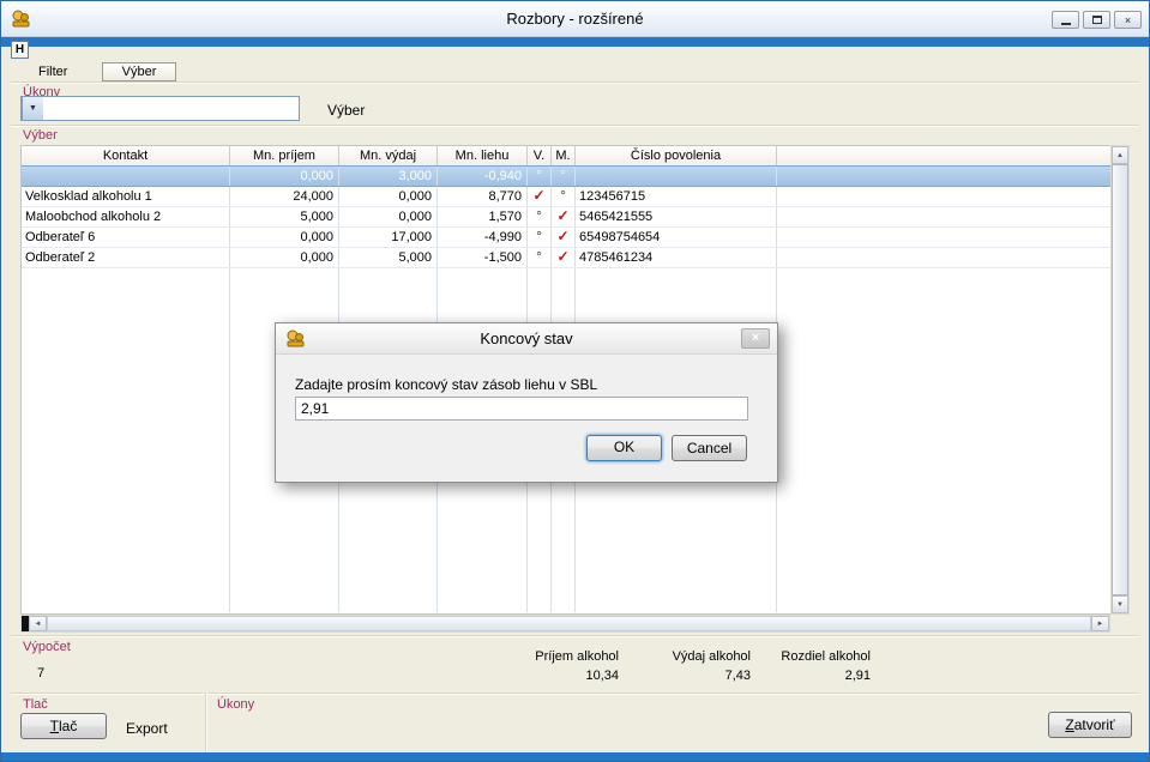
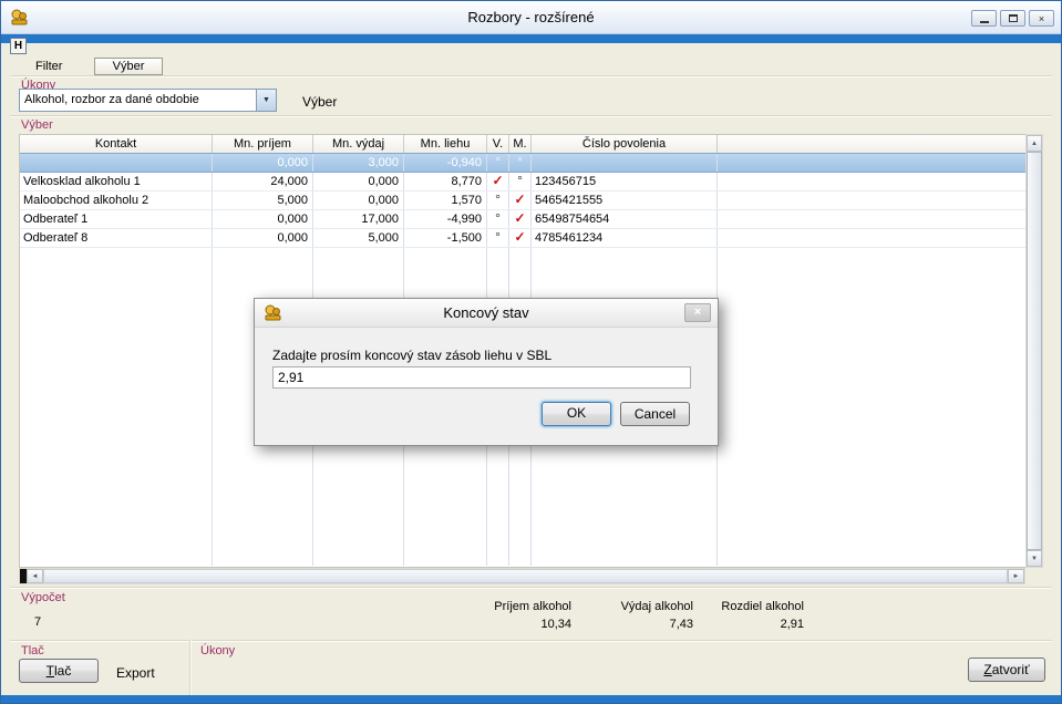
  Rozbory - rozšírené
  ×
  H
  Filter
  Výber
  Úkony
+ Alkohol, rozbor za dané obdobie
  Výber
  Výber
  Kontakt
  Mn. príjem
  Mn. výdaj
  Mn. liehu
  V.
  M.
  Číslo povolenia
  0,000
  3,000
  -0,940
  °
  °
  Velkosklad alkoholu 1
  24,000
  0,000
  8,770
  ✓
  °
  123456715
  Maloobchod alkoholu 2
  5,000
  0,000
  1,570
  °
  ✓
  5465421555
- Odberateľ 6
+ Odberateľ 1
  0,000
  17,000
  -4,990
  °
  ✓
  65498754654
- Odberateľ 2
+ Odberateľ 8
  0,000
  5,000
  -1,500
  °
  ✓
  4785461234
  Výpočet
  7
  Príjem alkohol
  10,34
  Výdaj alkohol
  7,43
  Rozdiel alkohol
  2,91
  Tlač
  Tlač
  Export
  Úkony
  Zatvoriť
  Koncový stav
  ×
  Zadajte prosím koncový stav zásob liehu v SBL
  2,91
  OK
  Cancel
